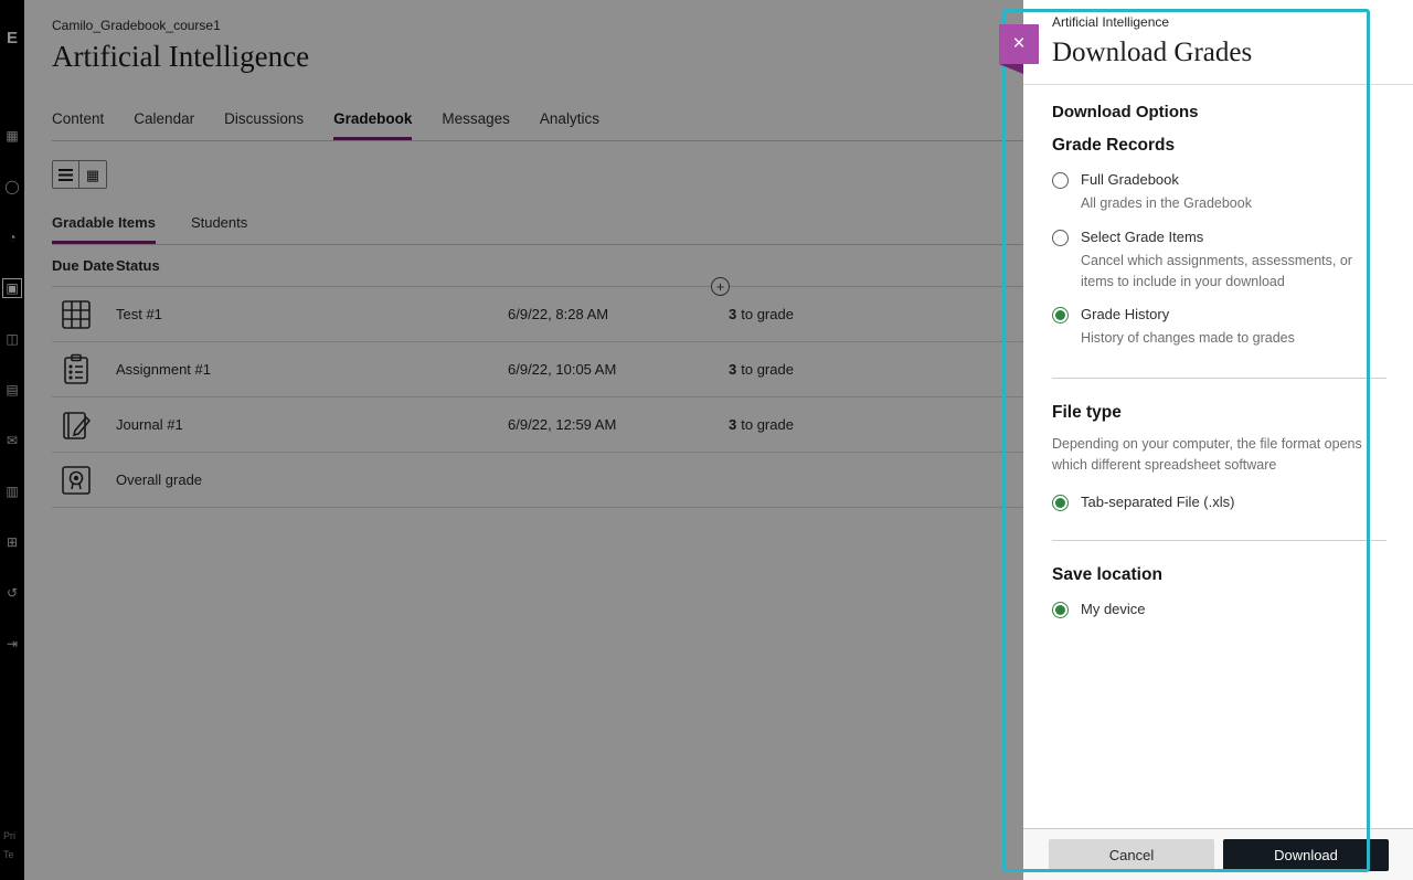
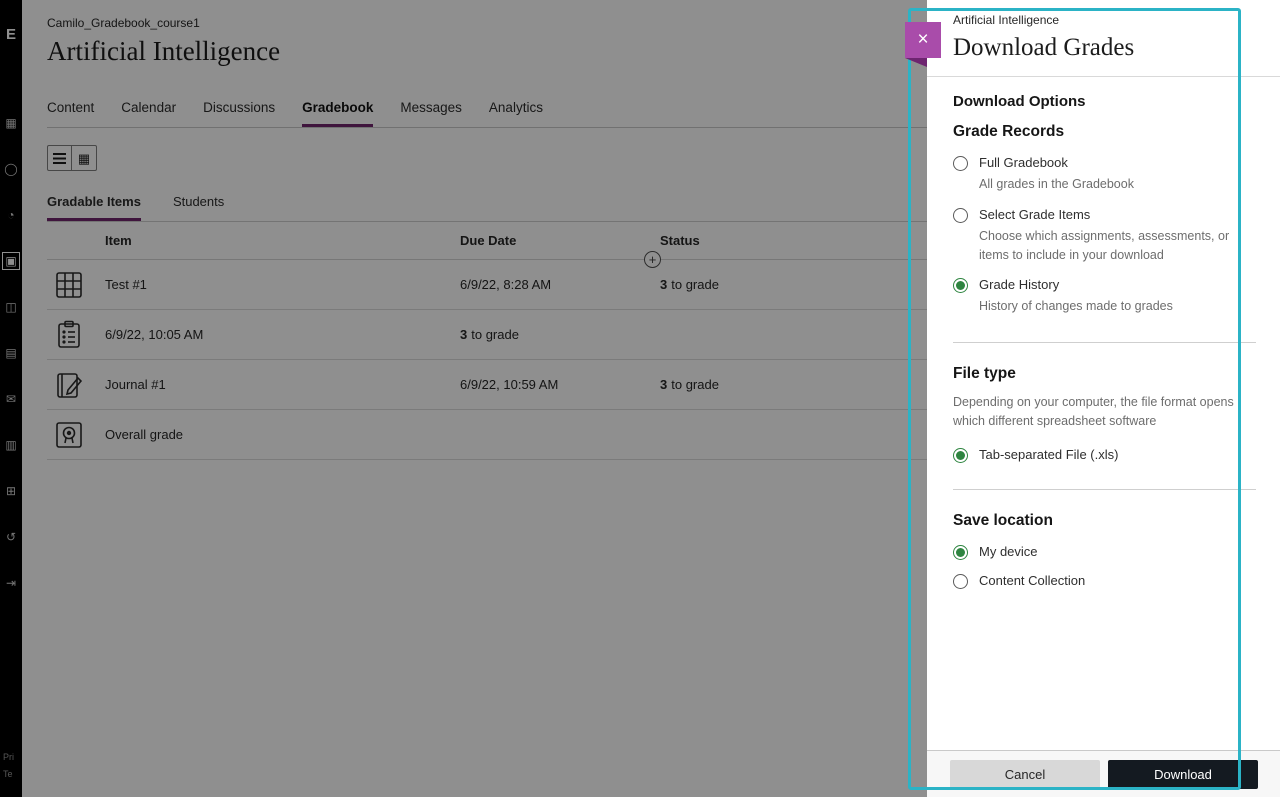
  E
  ▦
  ◯
  ◔
  ▣
  ◫
  ▤
  ✉
  ▥
  ⊞
  ↺
  ⇥
  Pri
  Te
  Camilo_Gradebook_course1
  Artificial Intelligence
  Content
  Calendar
  Discussions
  Gradebook
  Messages
  Analytics
  ▦
  Gradable Items
  Students
  +
+ Item
  Due Date
  Status
  Test #1
  6/9/22, 8:28 AM
  3 to grade
- Assignment #1
  6/9/22, 10:05 AM
  3 to grade
  Journal #1
- 6/9/22, 12:59 AM
+ 6/9/22, 10:59 AM
  3 to grade
  Overall grade
  Artificial Intelligence
  Download Grades
  Download Options
  Grade Records
  Full Gradebook
  All grades in the Gradebook
  Select Grade Items
- Cancel which assignments, assessments, or items to include in your download
+ Choose which assignments, assessments, or items to include in your download
  Grade History
  History of changes made to grades
  File type
  Depending on your computer, the file format opens which different spreadsheet software
  Tab-separated File (.xls)
  Save location
  My device
+ Content Collection
  Cancel
  Download
  ×
